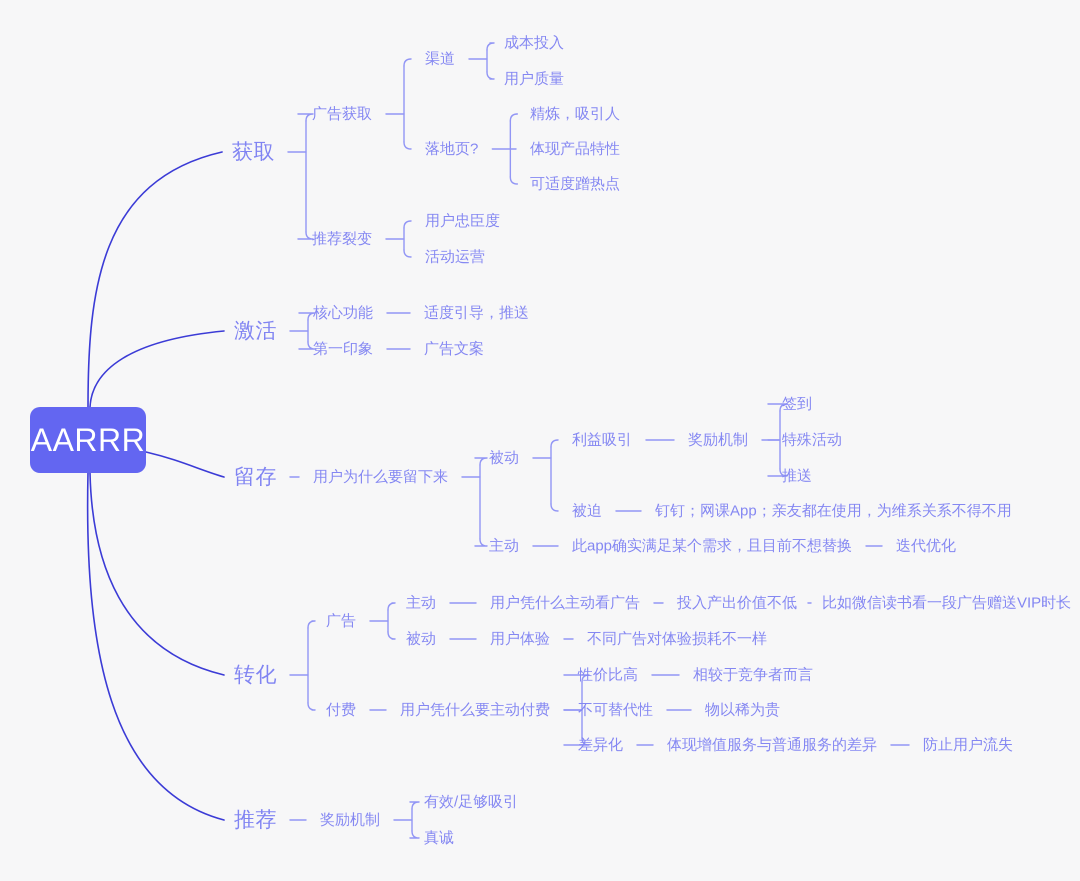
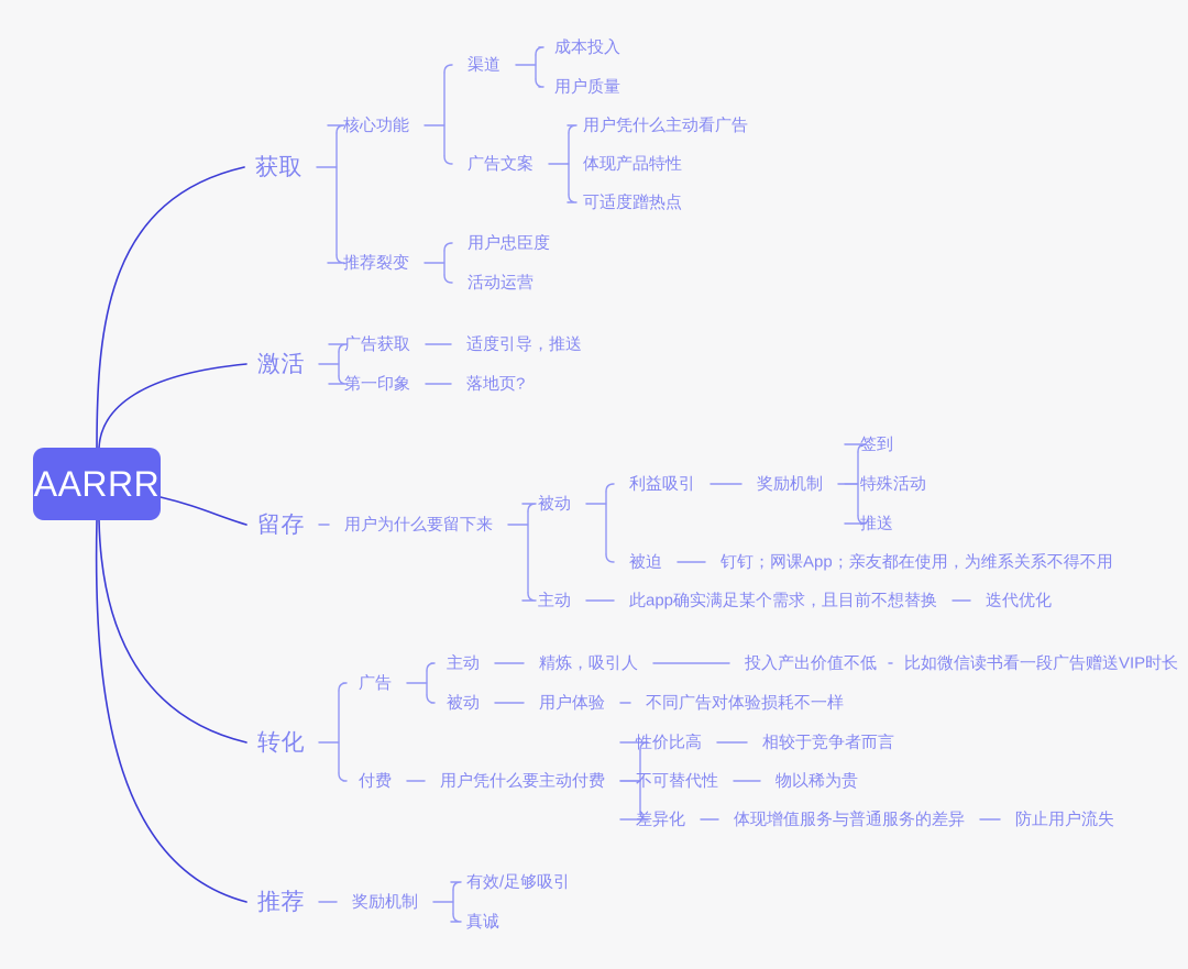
  AARRR
  获取
- 广告获取
+ 核心功能
  渠道
  成本投入
  用户质量
- 落地页?
+ 广告文案
- 精炼，吸引人
+ 用户凭什么主动看广告
  体现产品特性
  可适度蹭热点
  推荐裂变
  用户忠臣度
  活动运营
  激活
- 核心功能
+ 广告获取
  适度引导，推送
  第一印象
- 广告文案
+ 落地页?
  留存
  用户为什么要留下来
  被动
  利益吸引
  奖励机制
  签到
  特殊活动
  推送
  被迫
  钉钉；网课App；亲友都在使用，为维系关系不得不用
  主动
  此app确实满足某个需求，且目前不想替换
  迭代优化
  转化
  广告
  主动
- 用户凭什么主动看广告
+ 精炼，吸引人
  投入产出价值不低
  比如微信读书看一段广告赠送VIP时长
  被动
  用户体验
  不同广告对体验损耗不一样
  付费
  用户凭什么要主动付费
  性价比高
  相较于竞争者而言
  不可替代性
  物以稀为贵
  差异化
  体现增值服务与普通服务的差异
  防止用户流失
  推荐
  奖励机制
  有效/足够吸引
  真诚
